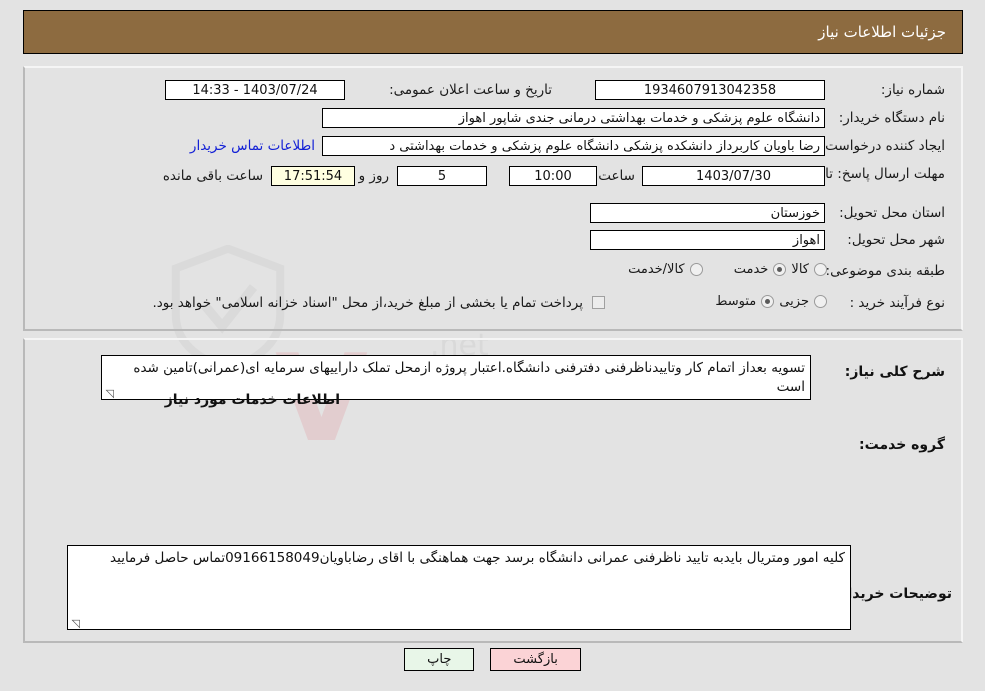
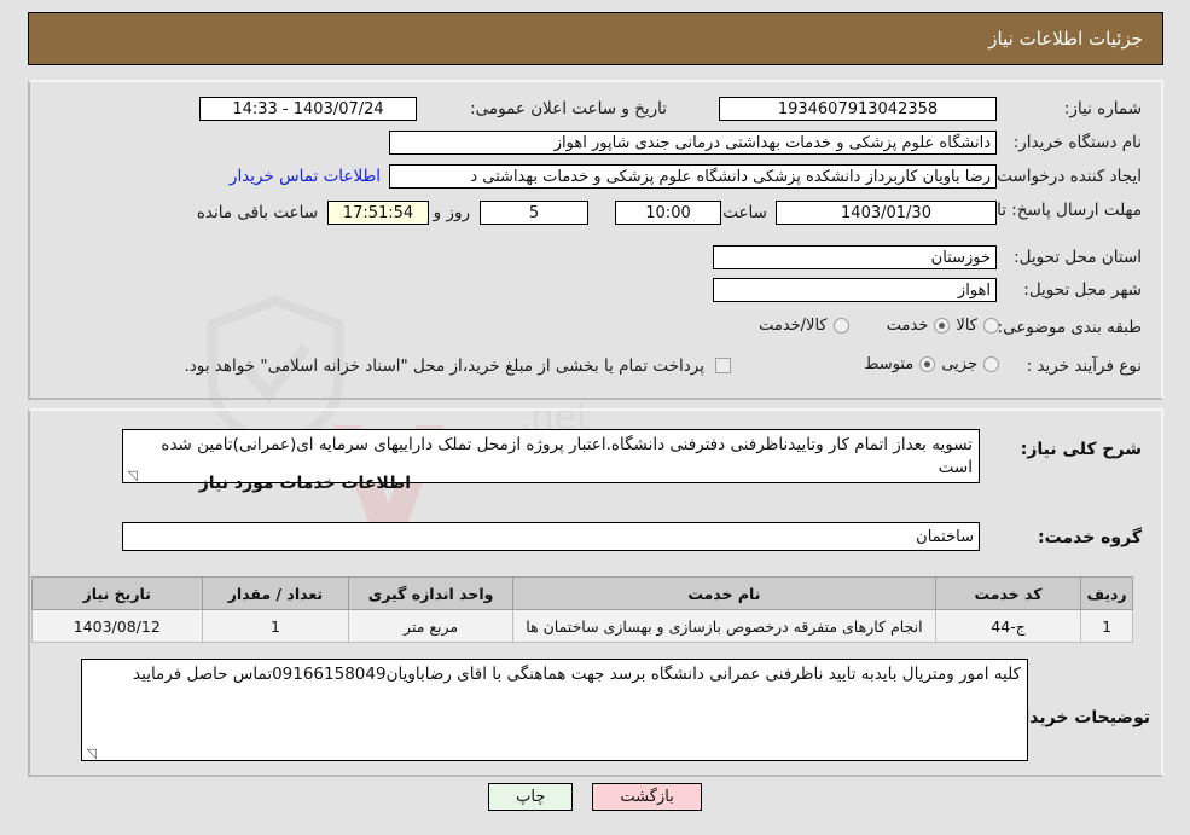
  .net
  جزئیات اطلاعات نیاز
  شماره نیاز:
  1934607913042358
  تاریخ و ساعت اعلان عمومی:
  1403/07/24 - 14:33
  نام دستگاه خریدار:
  دانشگاه علوم پزشکی و خدمات بهداشتی درمانی جندی شاپور اهواز
  ایجاد کننده درخواست
  رضا باویان کاربرداز دانشکده پزشکی دانشگاه علوم پزشکی و خدمات بهداشتی د
  اطلاعات تماس خریدار
  مهلت ارسال پاسخ: تا
- 1403/07/30
+ 1403/01/30
  ساعت
  10:00
  5
  روز و
  17:51:54
  ساعت باقی مانده
  استان محل تحویل:
  خوزستان
  شهر محل تحویل:
  اهواز
  طبقه بندی موضوعی:
  کالا
  خدمت
  کالا/خدمت
  نوع فرآیند خرید :
  جزیی
  متوسط
  پرداخت تمام یا بخشی از مبلغ خرید،از محل "اسناد خزانه اسلامی" خواهد بود.
  شرح کلی نیاز:
  تسویه بعداز اتمام کار وتاییدناظرفنی دفترفنی دانشگاه.اعتبار پروژه ازمحل تملک داراییهای سرمایه ای(عمرانی)تامین شده است
  ◹
  اطلاعات خدمات مورد نیاز
  گروه خدمت:
+ ساختمان
+ ردیف	کد خدمت	نام خدمت	واحد اندازه گیری	تعداد / مقدار	تاریخ نیاز
+ 1	ج-44	انجام کارهای متفرقه درخصوص بازسازی و بهسازی ساختمان ها	مربع متر	1	1403/08/12
  توضیحات خرید
  کلیه امور ومتریال بایدبه تایید ناظرفنی عمرانی دانشگاه برسد جهت هماهنگی با اقای رضاباویان09166158049تماس حاصل فرمایید
  ◹
  بازگشت
  چاپ
